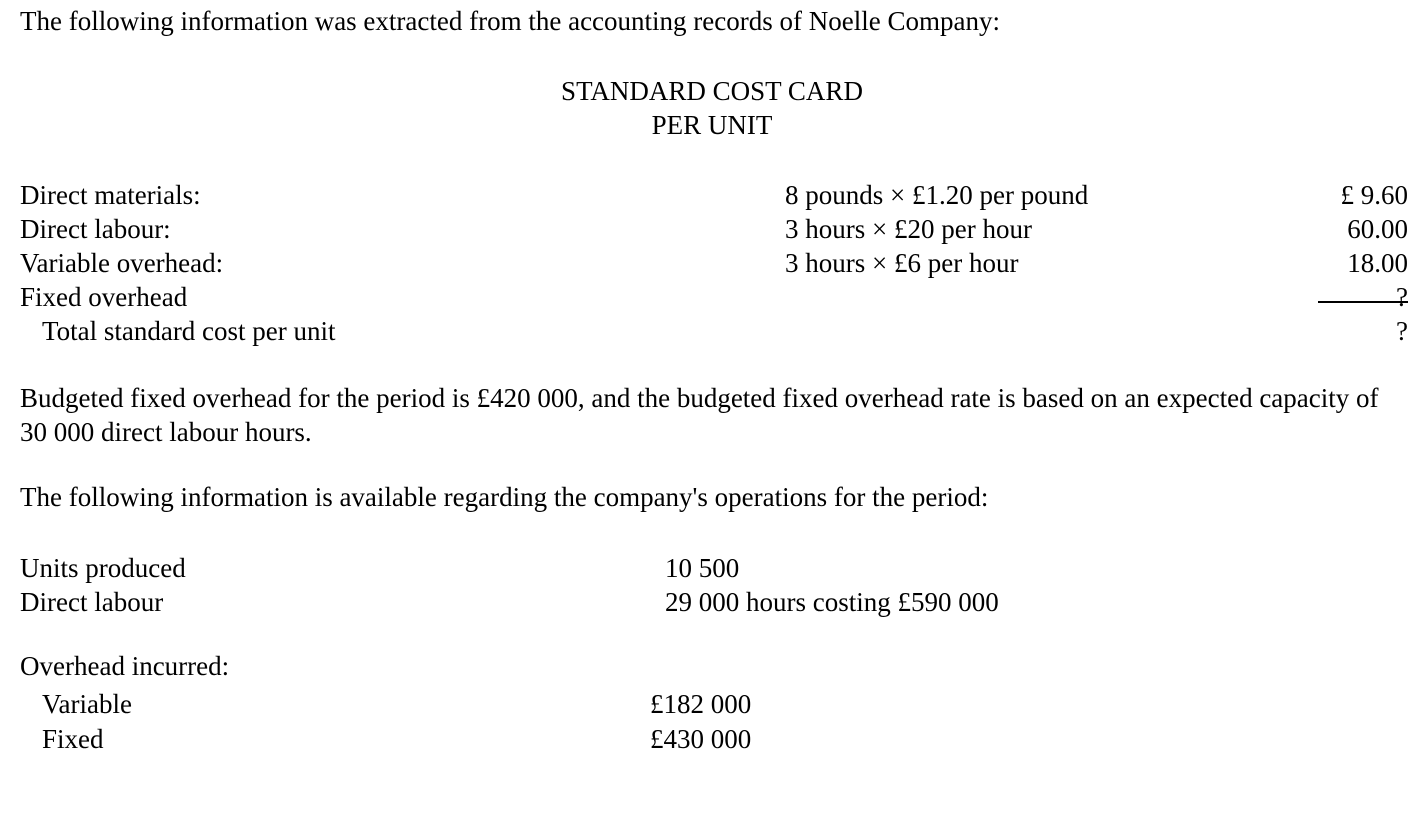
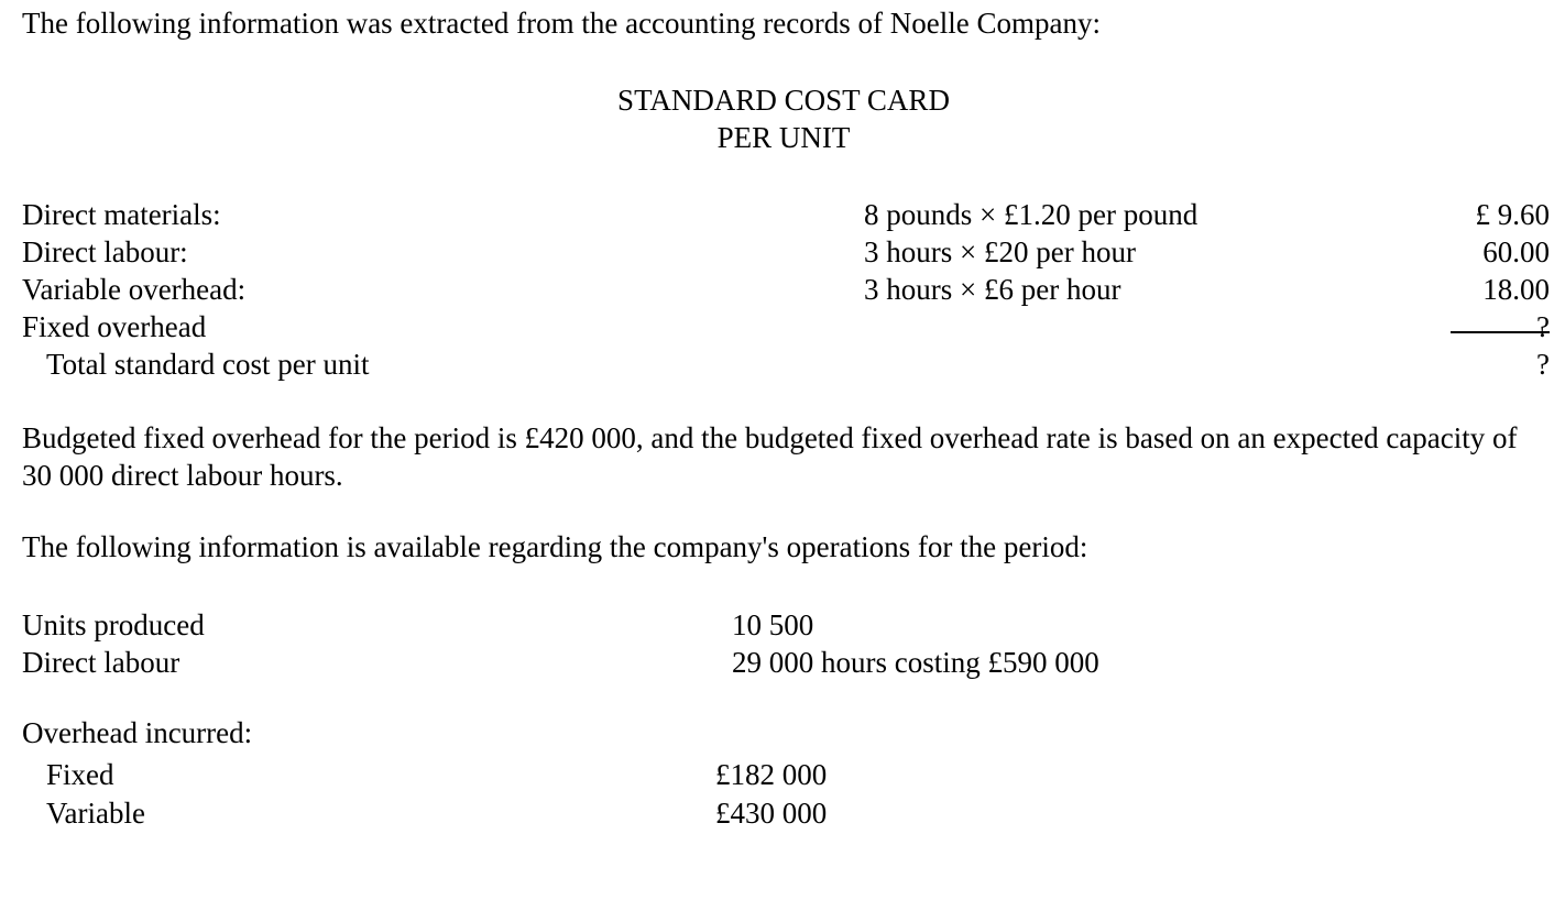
  The following information was extracted from the accounting records of Noelle Company:
  STANDARD COST CARD
  PER UNIT
  Direct materials:
  8 pounds × £1.20 per pound
  £ 9.60
  Direct labour:
  3 hours × £20 per hour
  60.00
  Variable overhead:
  3 hours × £6 per hour
  18.00
  Fixed overhead
  ?
  Total standard cost per unit
  ?
  Budgeted fixed overhead for the period is £420 000, and the budgeted fixed overhead rate is based on an expected capacity of 30 000 direct labour hours.
  The following information is available regarding the company's operations for the period:
  Units produced
  10 500
  Direct labour
  29 000 hours costing £590 000
  Overhead incurred:
- Variable
+ Fixed
  £182 000
- Fixed
+ Variable
  £430 000
